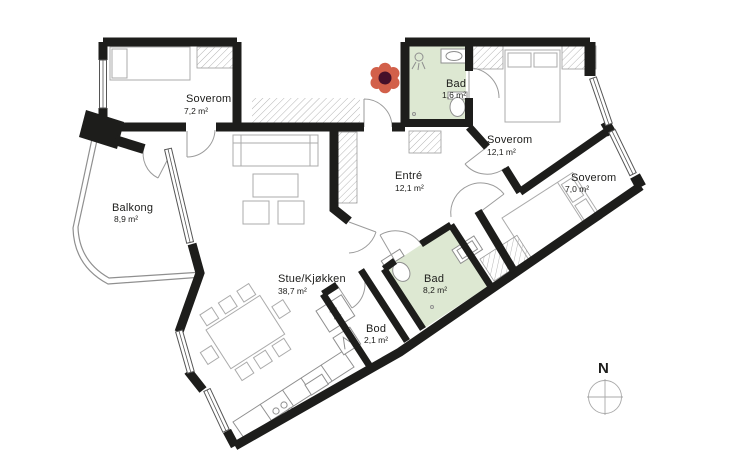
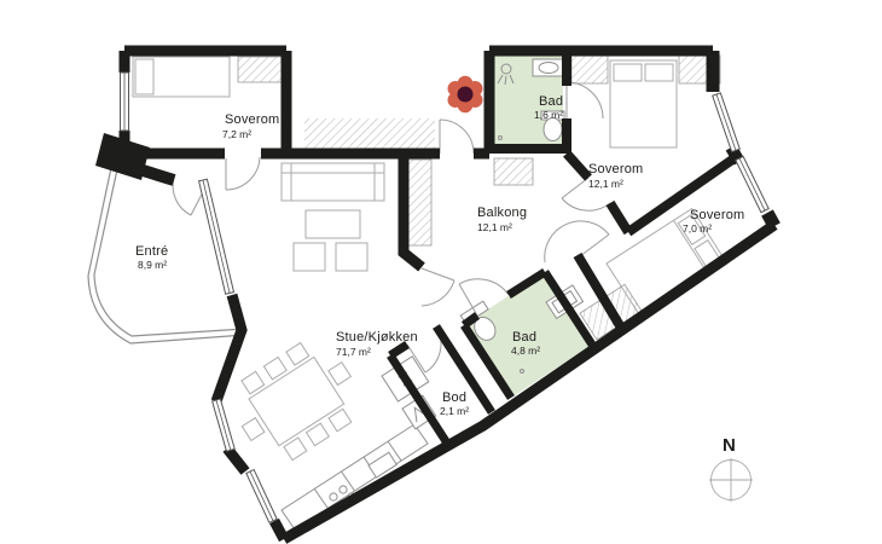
  N
  Soverom
  7,2 m²
  Bad
  1,6 m²
  Soverom
  12,1 m²
  Soverom
  7,0 m²
- Entré
+ Balkong
  12,1 m²
- Balkong
+ Entré
  8,9 m²
  Stue/Kjøkken
- 38,7 m²
+ 71,7 m²
  Bad
- 8,2 m²
+ 4,8 m²
  Bod
  2,1 m²
